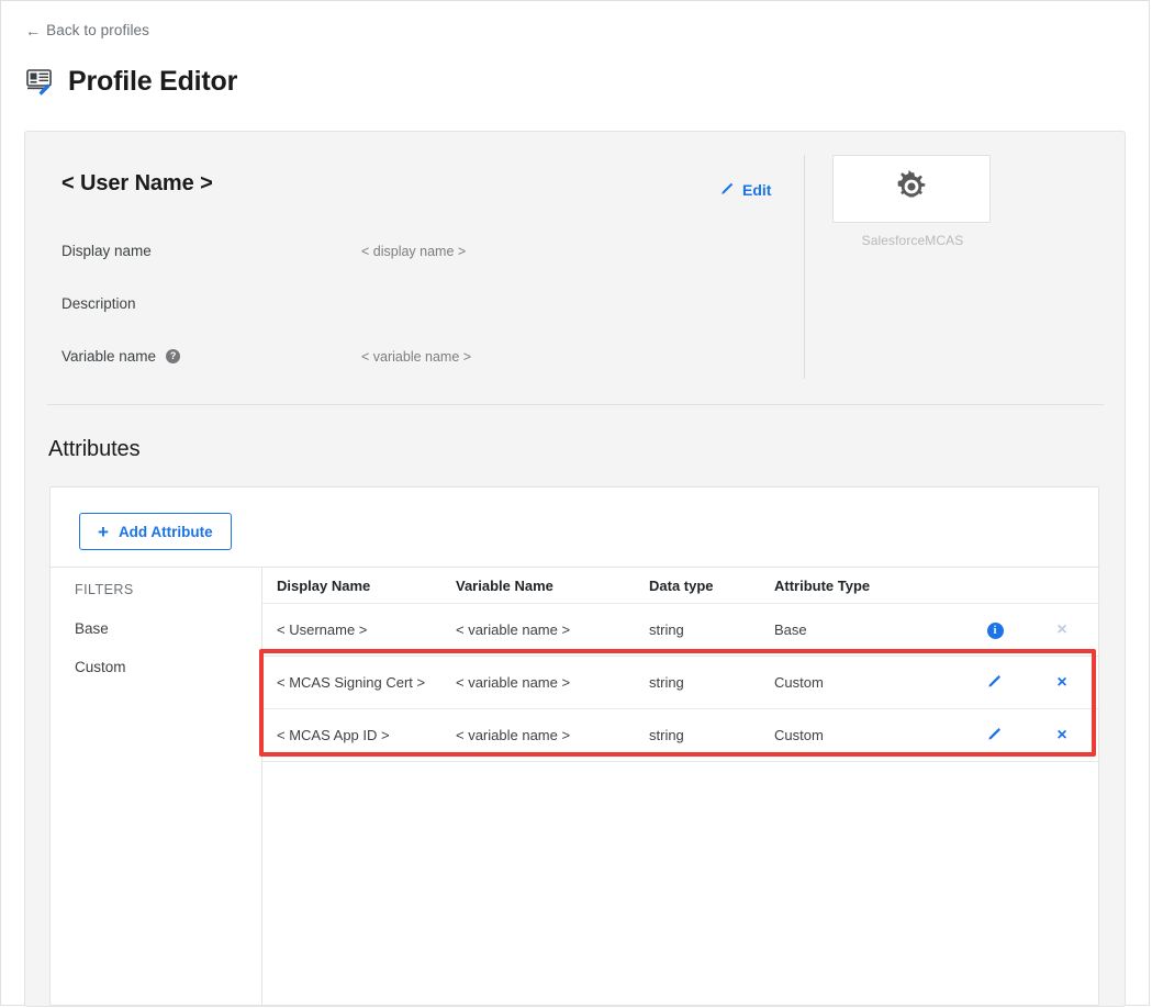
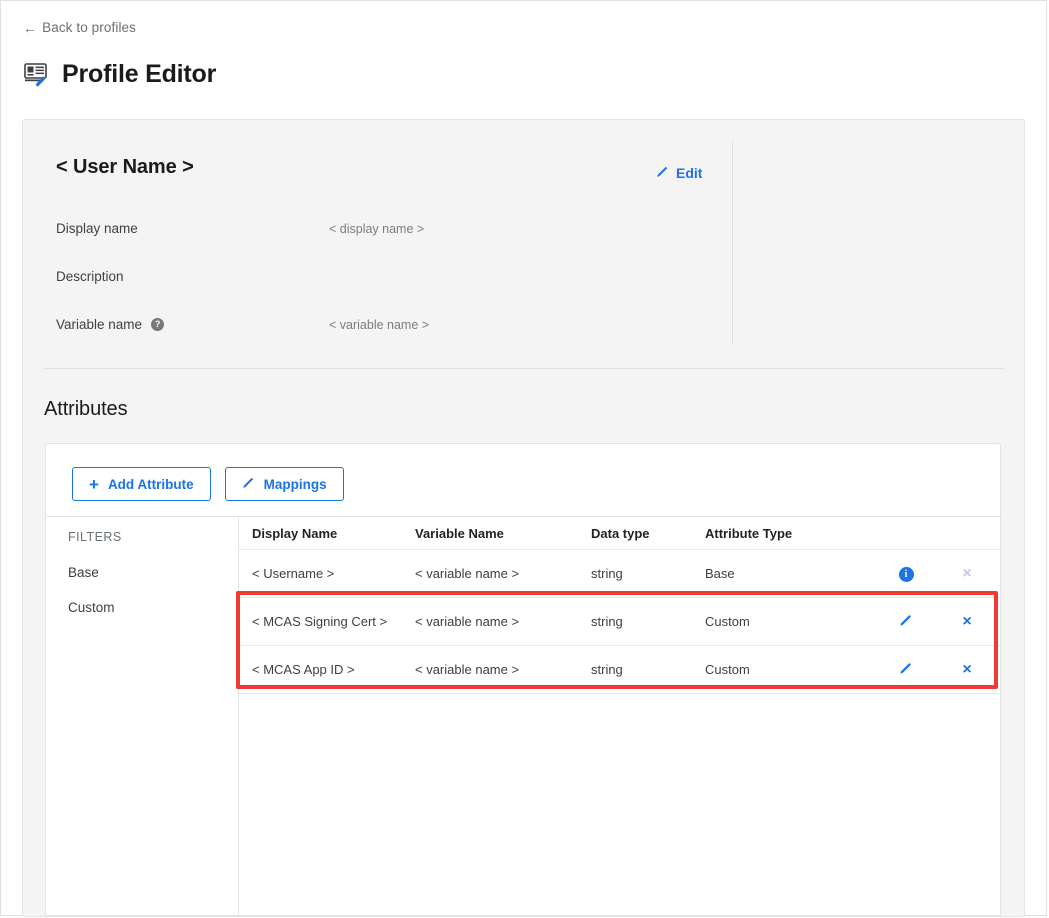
  ←
  Back to profiles
  Profile Editor
  < User Name >
  Edit
  Display name
  < display name >
  Description
  Variable name
  ?
  < variable name >
- SalesforceMCAS
  Attributes
  +
  Add Attribute
+ Mappings
  FILTERS
  Base
  Custom
  Display Name
  Variable Name
  Data type
  Attribute Type
  < Username >
  < variable name >
  string
  Base
  i
  ×
  < MCAS Signing Cert >
  < variable name >
  string
  Custom
  ×
  < MCAS App ID >
  < variable name >
  string
  Custom
  ×
